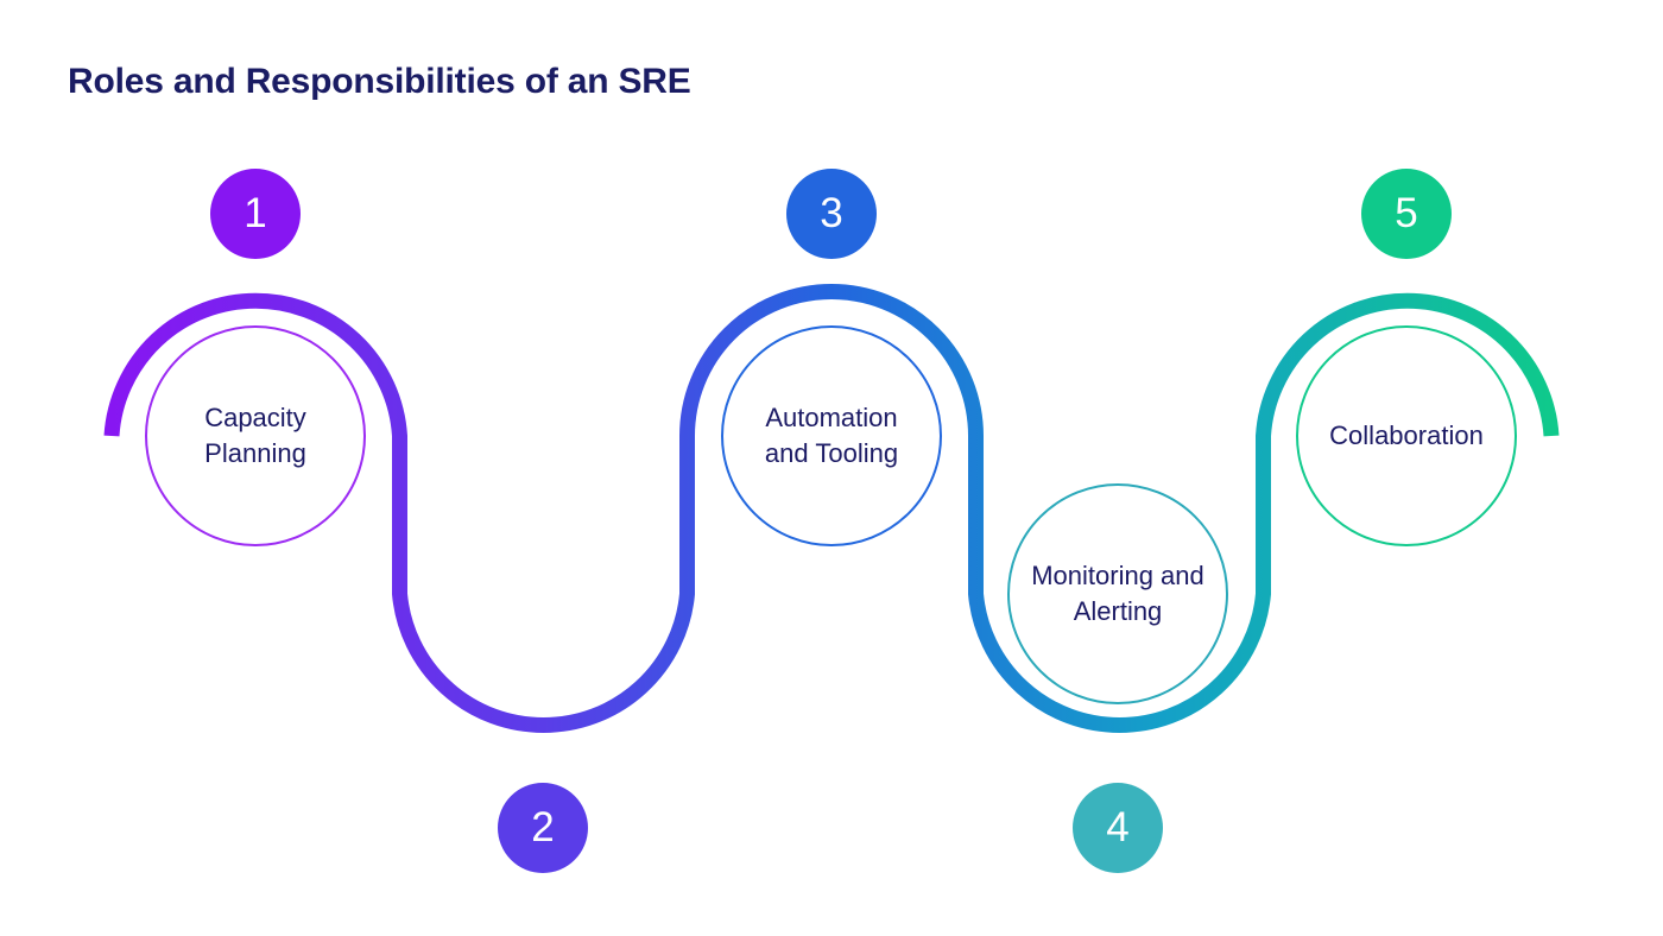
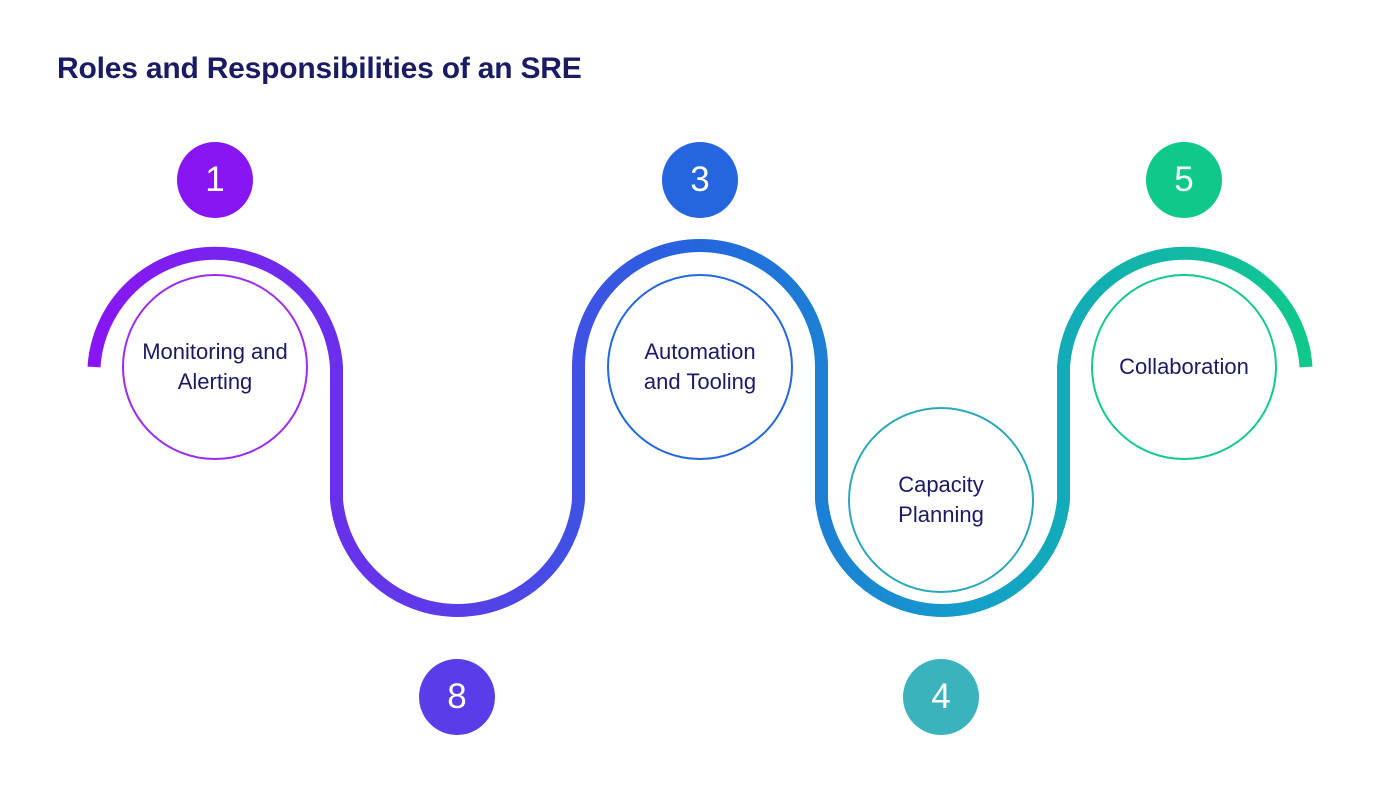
  Roles and Responsibilities of an SRE
  1
- Capacity Planning
+ Monitoring and Alerting
- 2
+ 8
  3
  Automation and Tooling
  4
- Monitoring and Alerting
+ Capacity Planning
  5
  Collaboration
